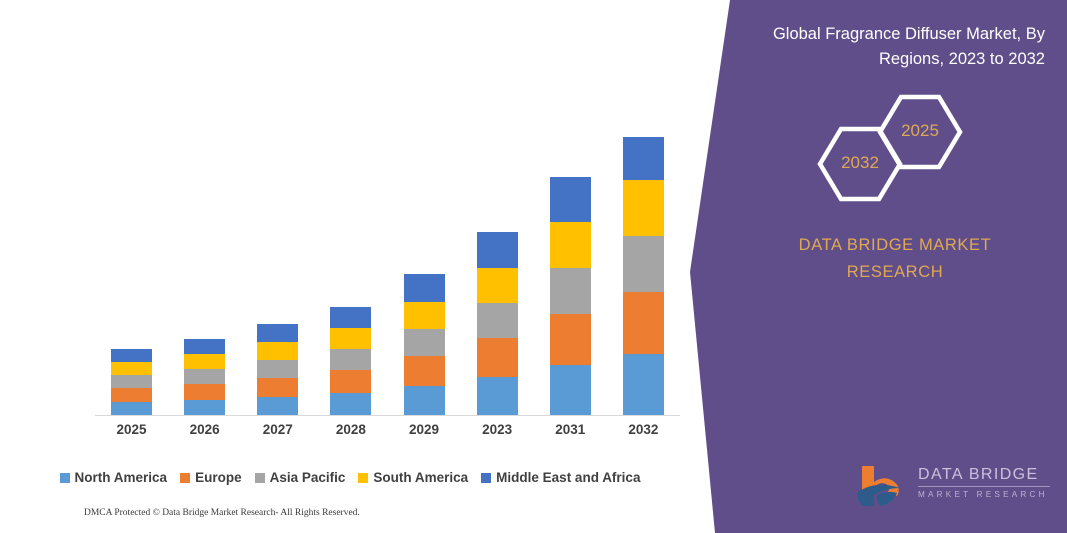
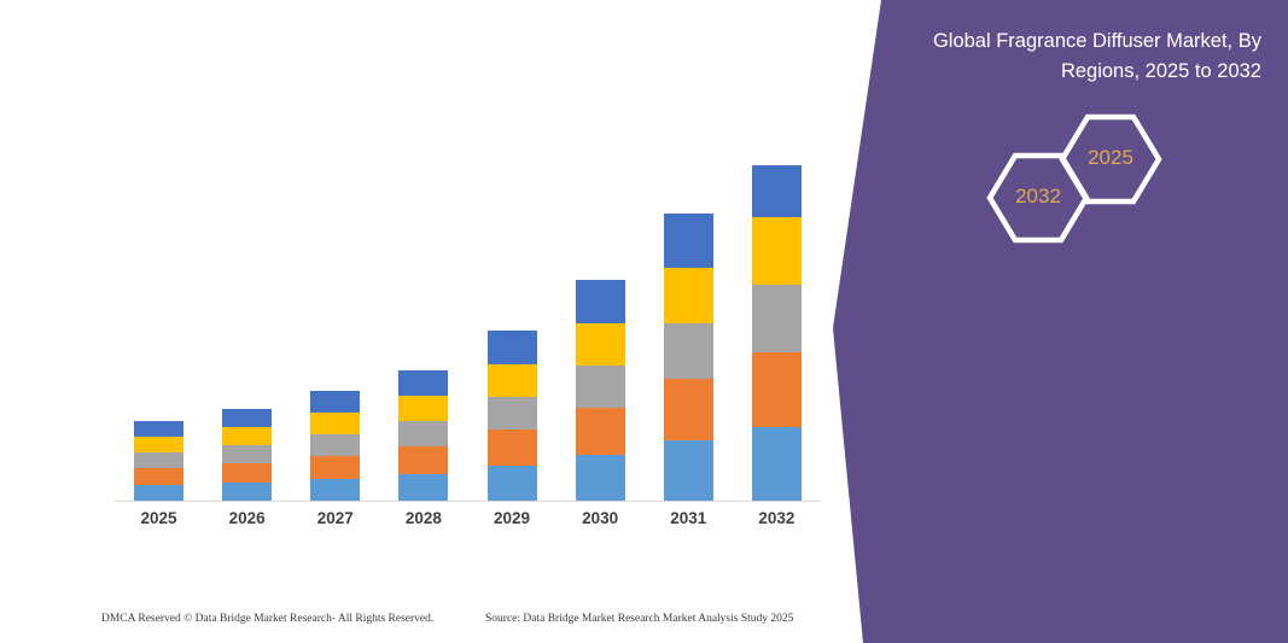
  2025
  2026
  2027
  2028
  2029
- 2023
+ 2030
  2031
  2032
- North America
- Europe
- Asia Pacific
- South America
- Middle East and Africa
- DMCA Protected © Data Bridge Market Research- All Rights Reserved.
+ DMCA Reserved © Data Bridge Market Research- All Rights Reserved.
+ Source: Data Bridge Market Research Market Analysis Study 2025
- Global Fragrance Diffuser Market, By Regions, 2023 to 2032
+ Global Fragrance Diffuser Market, By Regions, 2025 to 2032
  2025
  2032
- DATA BRIDGE MARKET RESEARCH
- DATA BRIDGE
- MARKET RESEARCH
